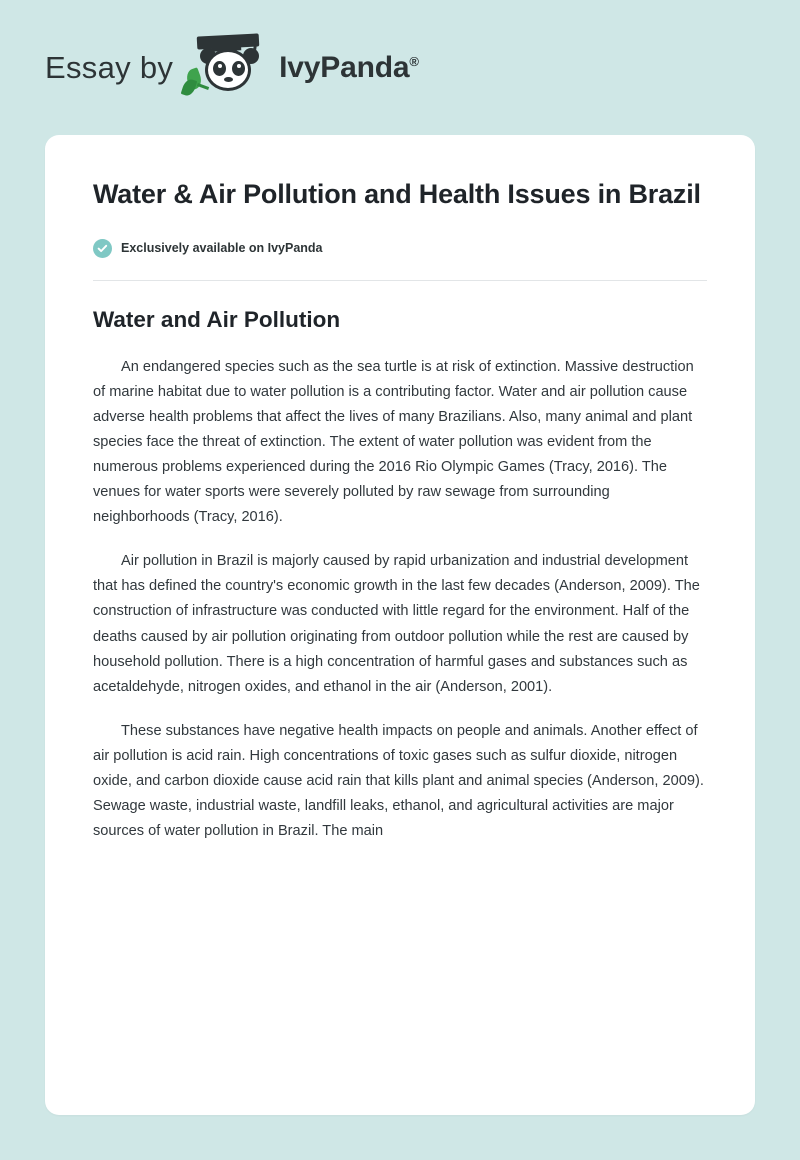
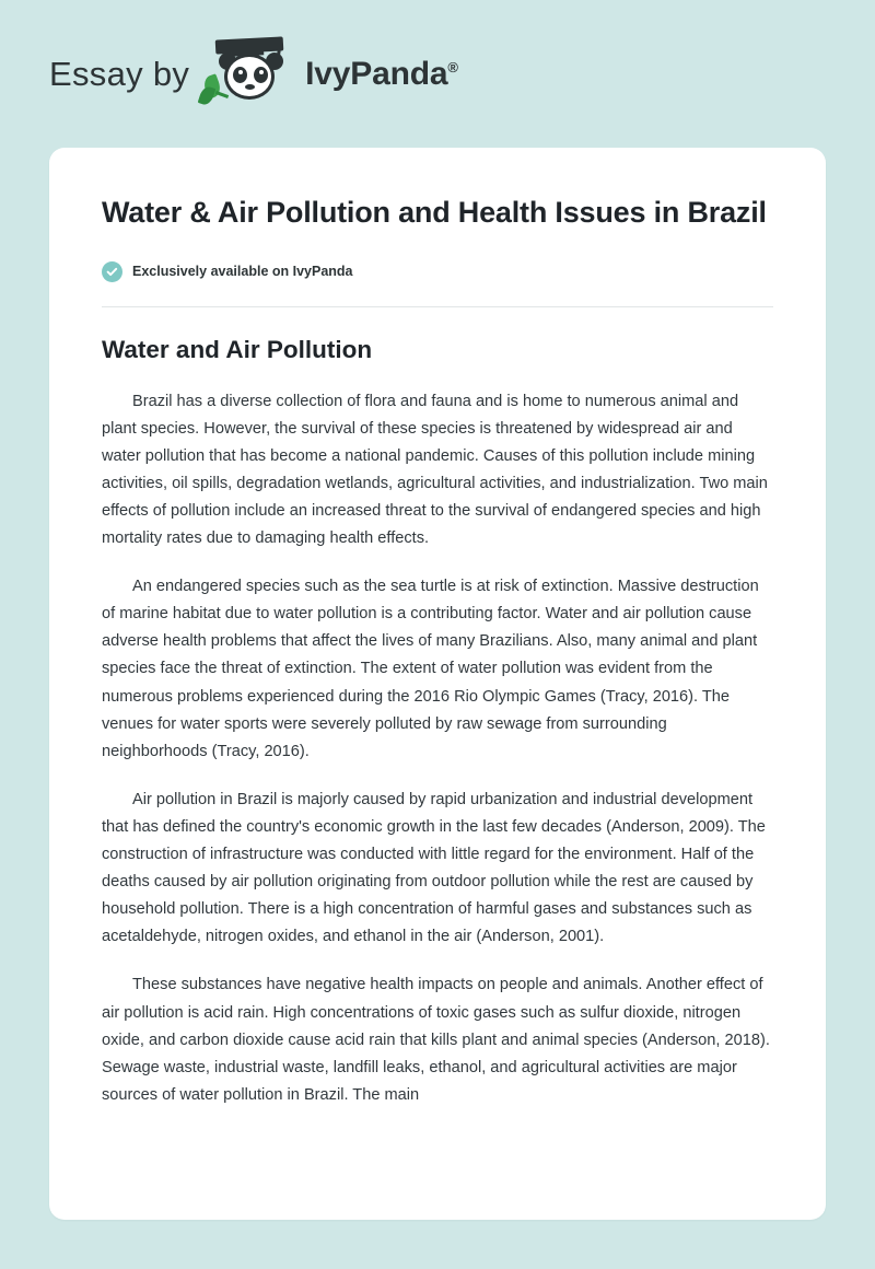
  Essay by
  IvyPanda®
  Water & Air Pollution and Health Issues in Brazil
  Exclusively available on IvyPanda
  Water and Air Pollution
+ Brazil has a diverse collection of flora and fauna and is home to numerous animal and plant species. However, the survival of these species is threatened by widespread air and water pollution that has become a national pandemic. Causes of this pollution include mining activities, oil spills, degradation wetlands, agricultural activities, and industrialization. Two main effects of pollution include an increased threat to the survival of endangered species and high mortality rates due to damaging health effects.
  An endangered species such as the sea turtle is at risk of extinction. Massive destruction of marine habitat due to water pollution is a contributing factor. Water and air pollution cause adverse health problems that affect the lives of many Brazilians. Also, many animal and plant species face the threat of extinction. The extent of water pollution was evident from the numerous problems experienced during the 2016 Rio Olympic Games (Tracy, 2016). The venues for water sports were severely polluted by raw sewage from surrounding neighborhoods (Tracy, 2016).
  Air pollution in Brazil is majorly caused by rapid urbanization and industrial development that has defined the country's economic growth in the last few decades (Anderson, 2009). The construction of infrastructure was conducted with little regard for the environment. Half of the deaths caused by air pollution originating from outdoor pollution while the rest are caused by household pollution. There is a high concentration of harmful gases and substances such as acetaldehyde, nitrogen oxides, and ethanol in the air (Anderson, 2001).
- These substances have negative health impacts on people and animals. Another effect of air pollution is acid rain. High concentrations of toxic gases such as sulfur dioxide, nitrogen oxide, and carbon dioxide cause acid rain that kills plant and animal species (Anderson, 2009). Sewage waste, industrial waste, landfill leaks, ethanol, and agricultural activities are major sources of water pollution in Brazil. The main
+ These substances have negative health impacts on people and animals. Another effect of air pollution is acid rain. High concentrations of toxic gases such as sulfur dioxide, nitrogen oxide, and carbon dioxide cause acid rain that kills plant and animal species (Anderson, 2018). Sewage waste, industrial waste, landfill leaks, ethanol, and agricultural activities are major sources of water pollution in Brazil. The main
